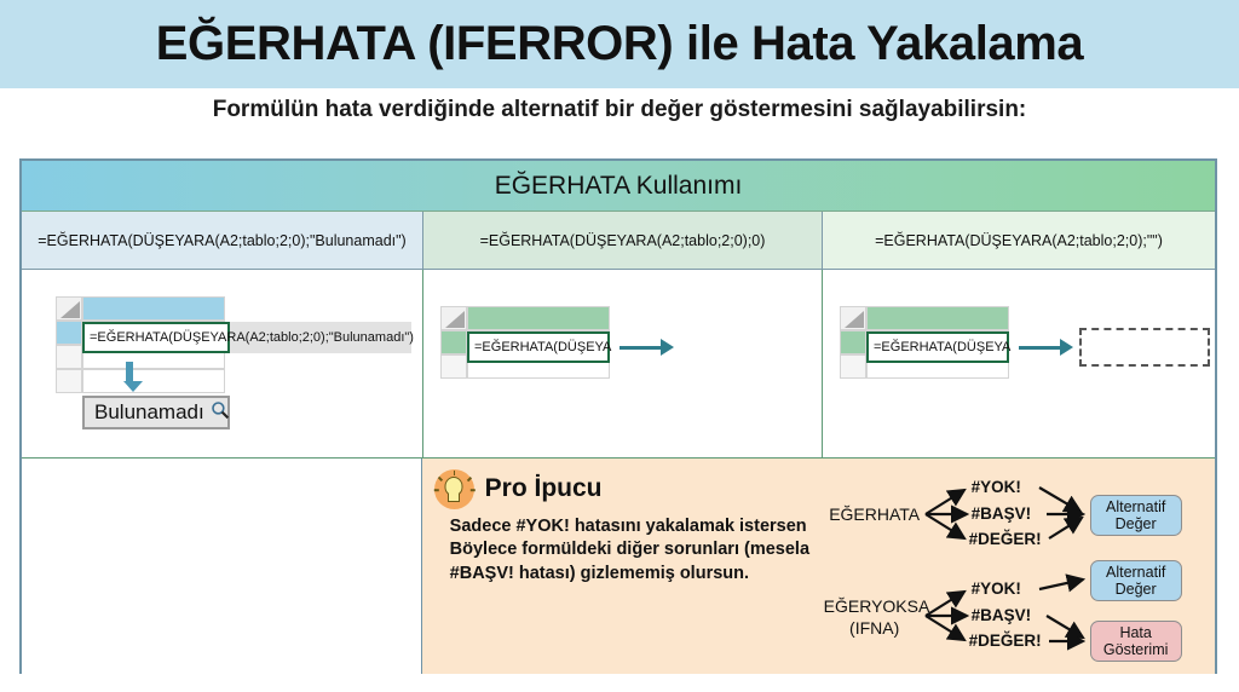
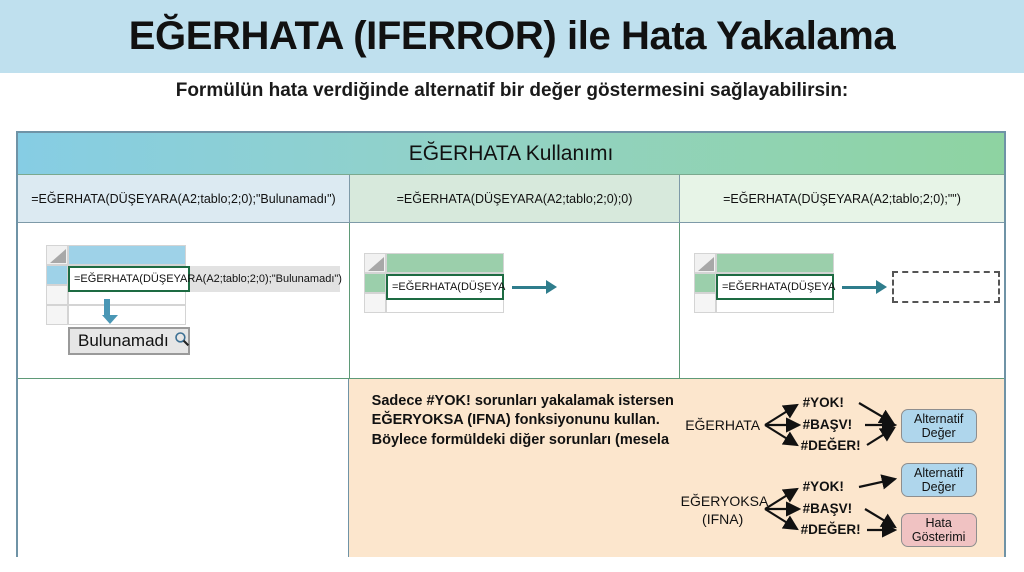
  EĞERHATA (IFERROR) ile Hata Yakalama
  Formülün hata verdiğinde alternatif bir değer göstermesini sağlayabilirsin:
  EĞERHATA Kullanımı
  =EĞERHATA(DÜŞEYARA(A2;tablo;2;0);"Bulunamadı")
  =EĞERHATA(DÜŞEYARA(A2;tablo;2;0);0)
  =EĞERHATA(DÜŞEYARA(A2;tablo;2;0);"")
  =EĞERHATA(DÜŞEYARA(A2;tablo;2;0);"Bulunamadı")
  Bulunamadı
  =EĞERHATA(DÜŞEYA
  =EĞERHATA(DÜŞEYA
- Pro İpucu
- Sadece #YOK! hatasını yakalamak istersen
+ Sadece #YOK! sorunları yakalamak istersen
+ EĞERYOKSA (IFNA) fonksiyonunu kullan.
  Böylece formüldeki diğer sorunları (mesela
- #BAŞV! hatası) gizlememiş olursun.
  EĞERHATA
  #YOK!
  #BAŞV!
  #DEĞER!
  Alternatif
  Değer
  EĞERYOKSA
  (IFNA)
  #YOK!
  #BAŞV!
  #DEĞER!
  Alternatif
  Değer
  Hata
  Gösterimi
